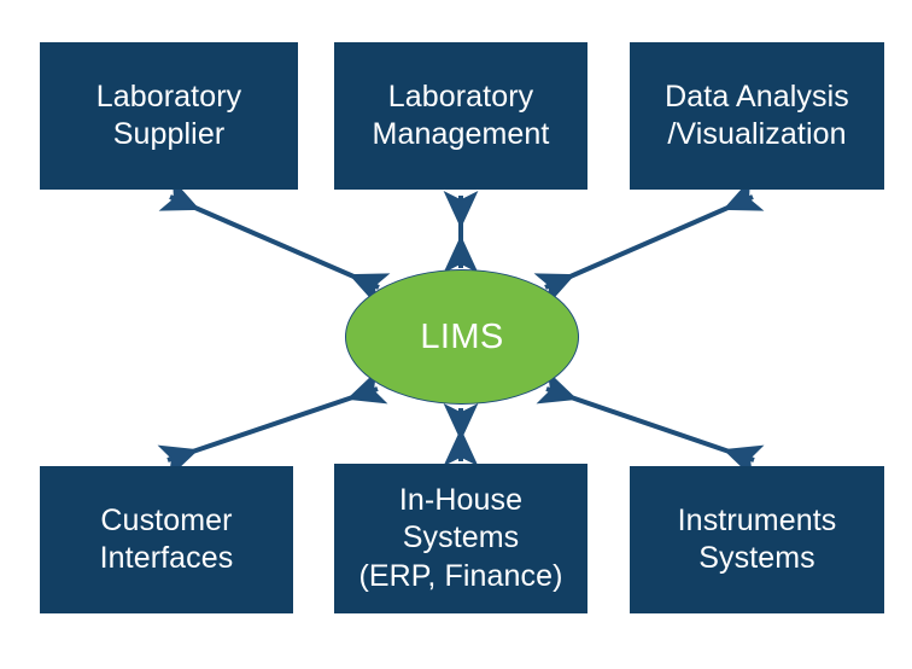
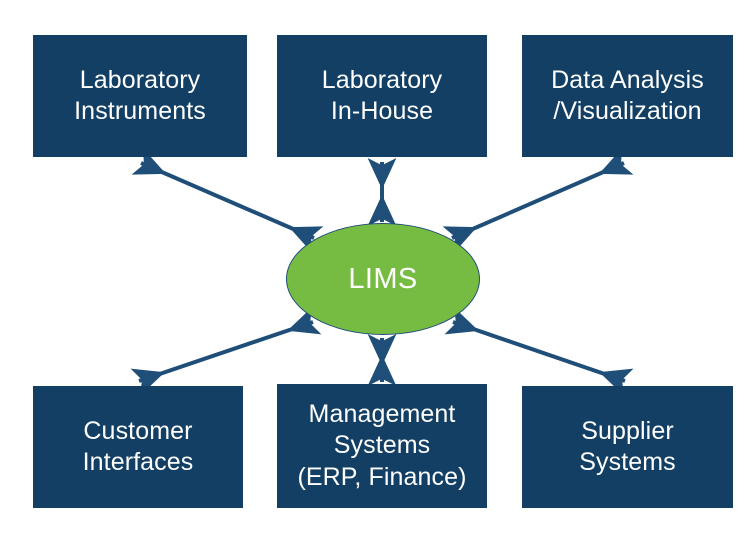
  Laboratory
- Supplier
+ Instruments
  Laboratory
- Management
+ In-House
  Data Analysis
  /Visualization
  Customer
  Interfaces
- In-House
+ Management
  Systems
  (ERP, Finance)
- Instruments
+ Supplier
  Systems
  LIMS
